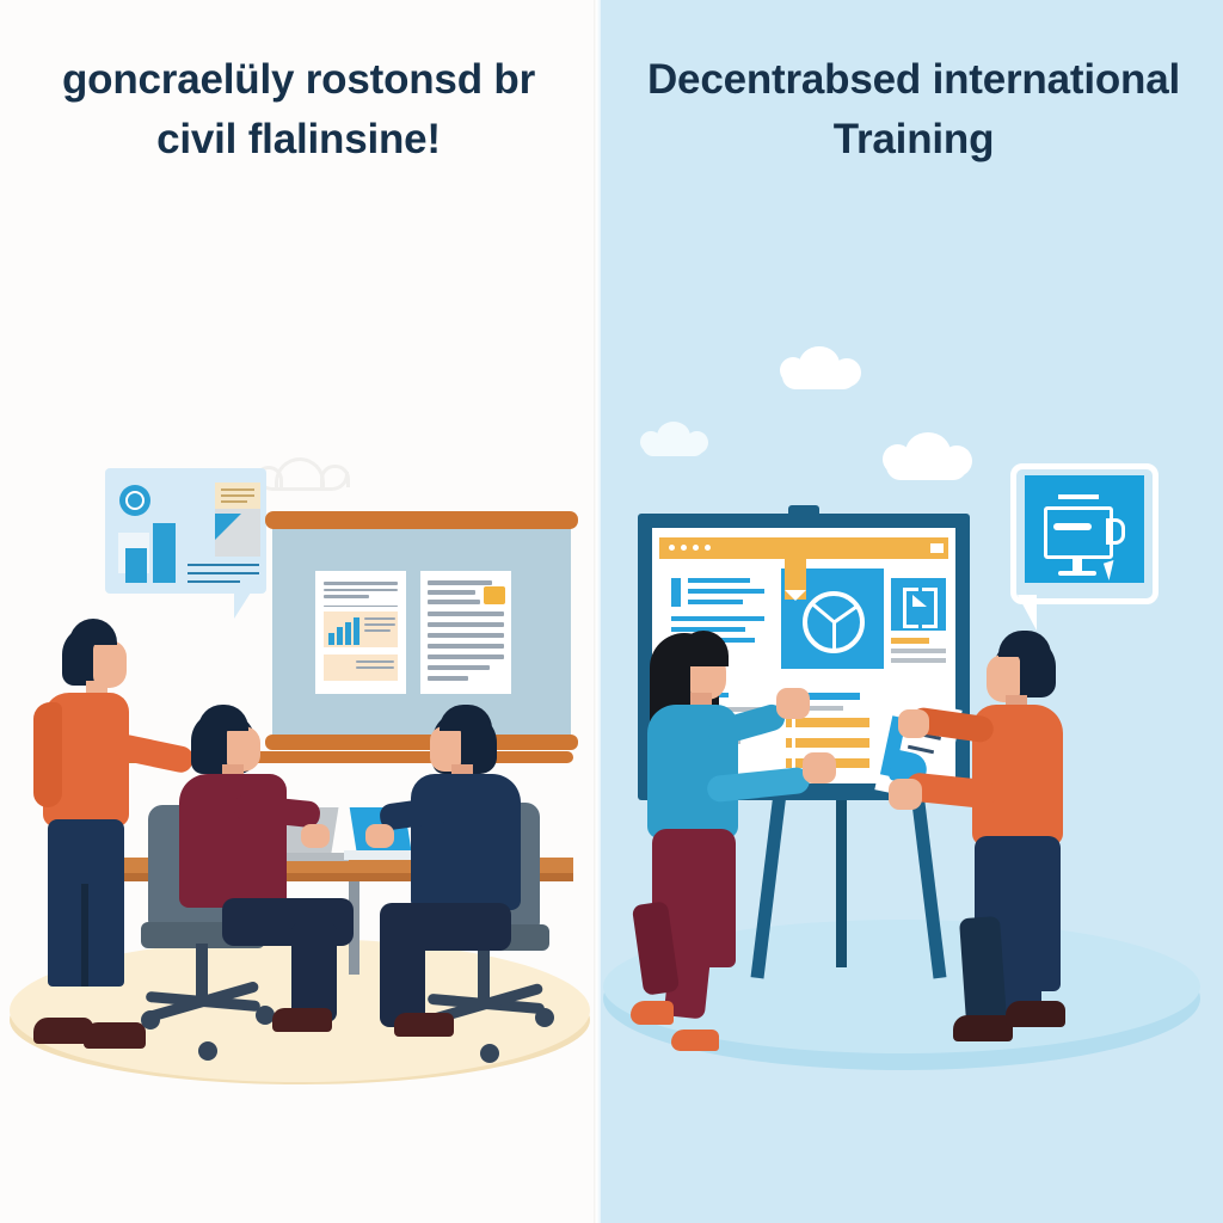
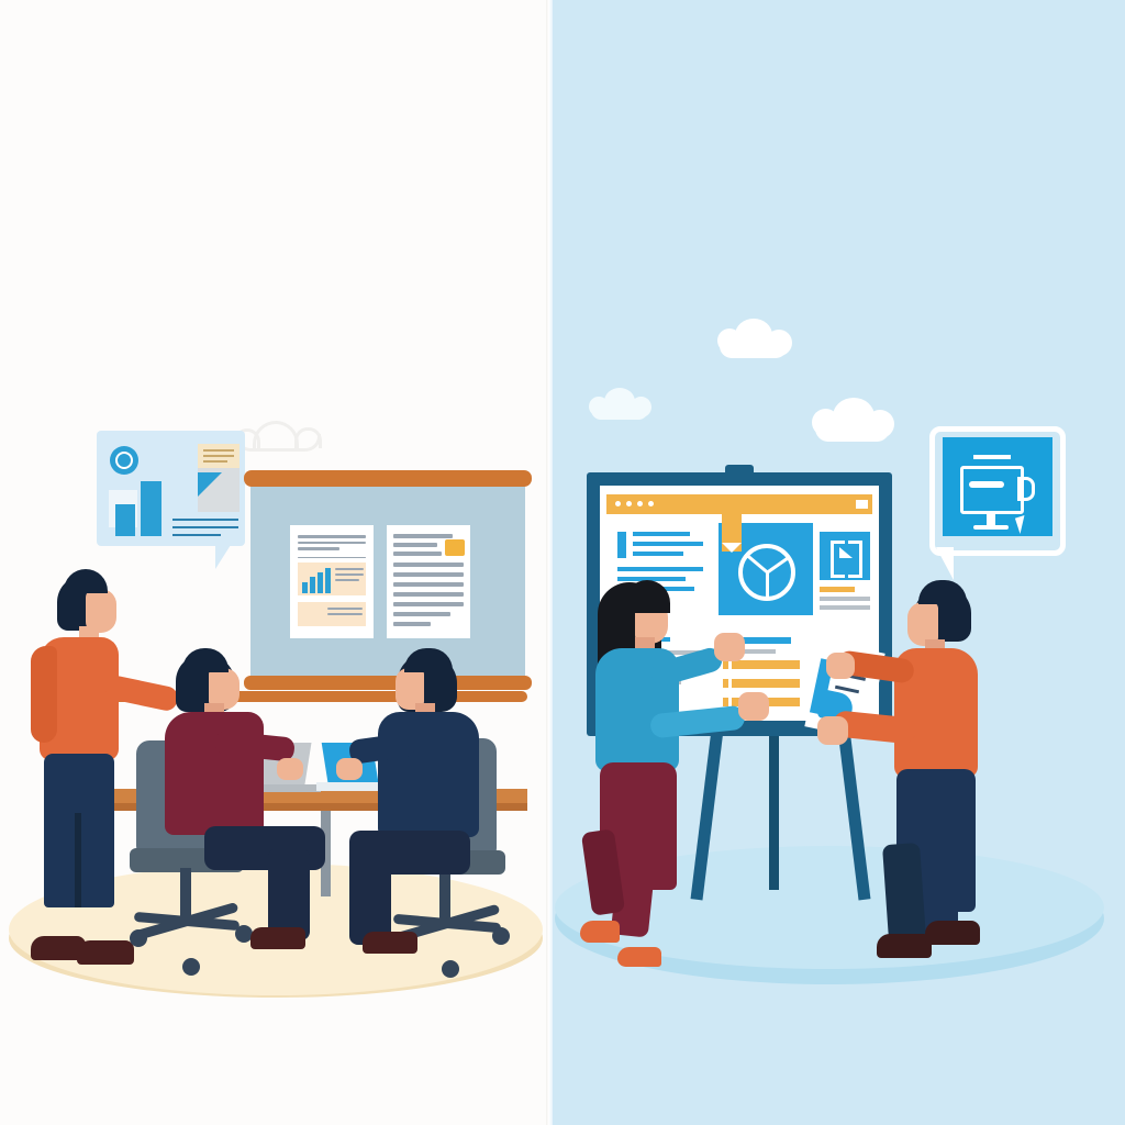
- goncraelüly rostonsd br civil flalinsine!
- Decentrabsed international Training
